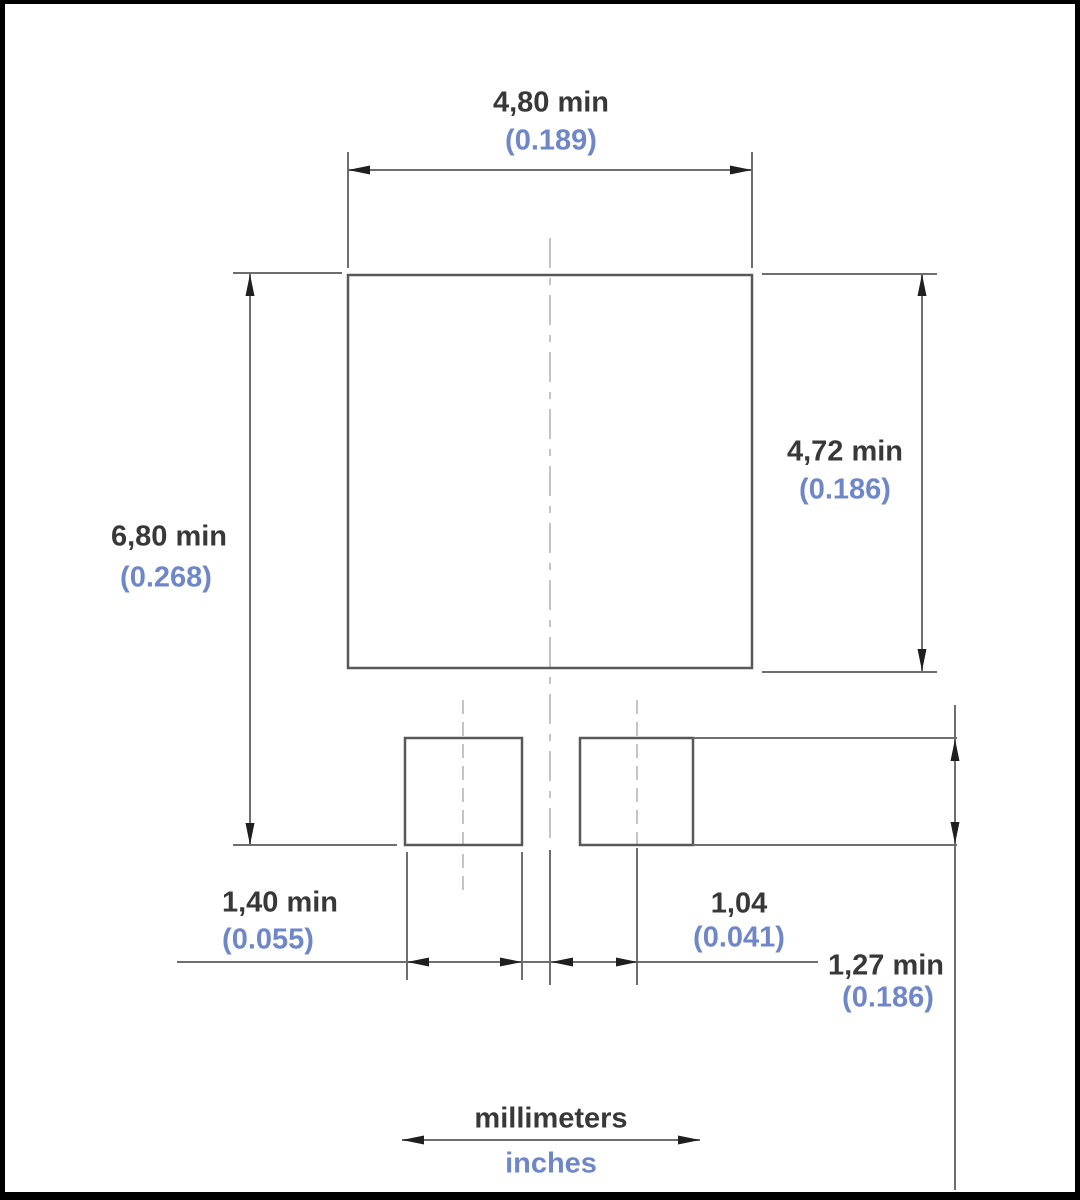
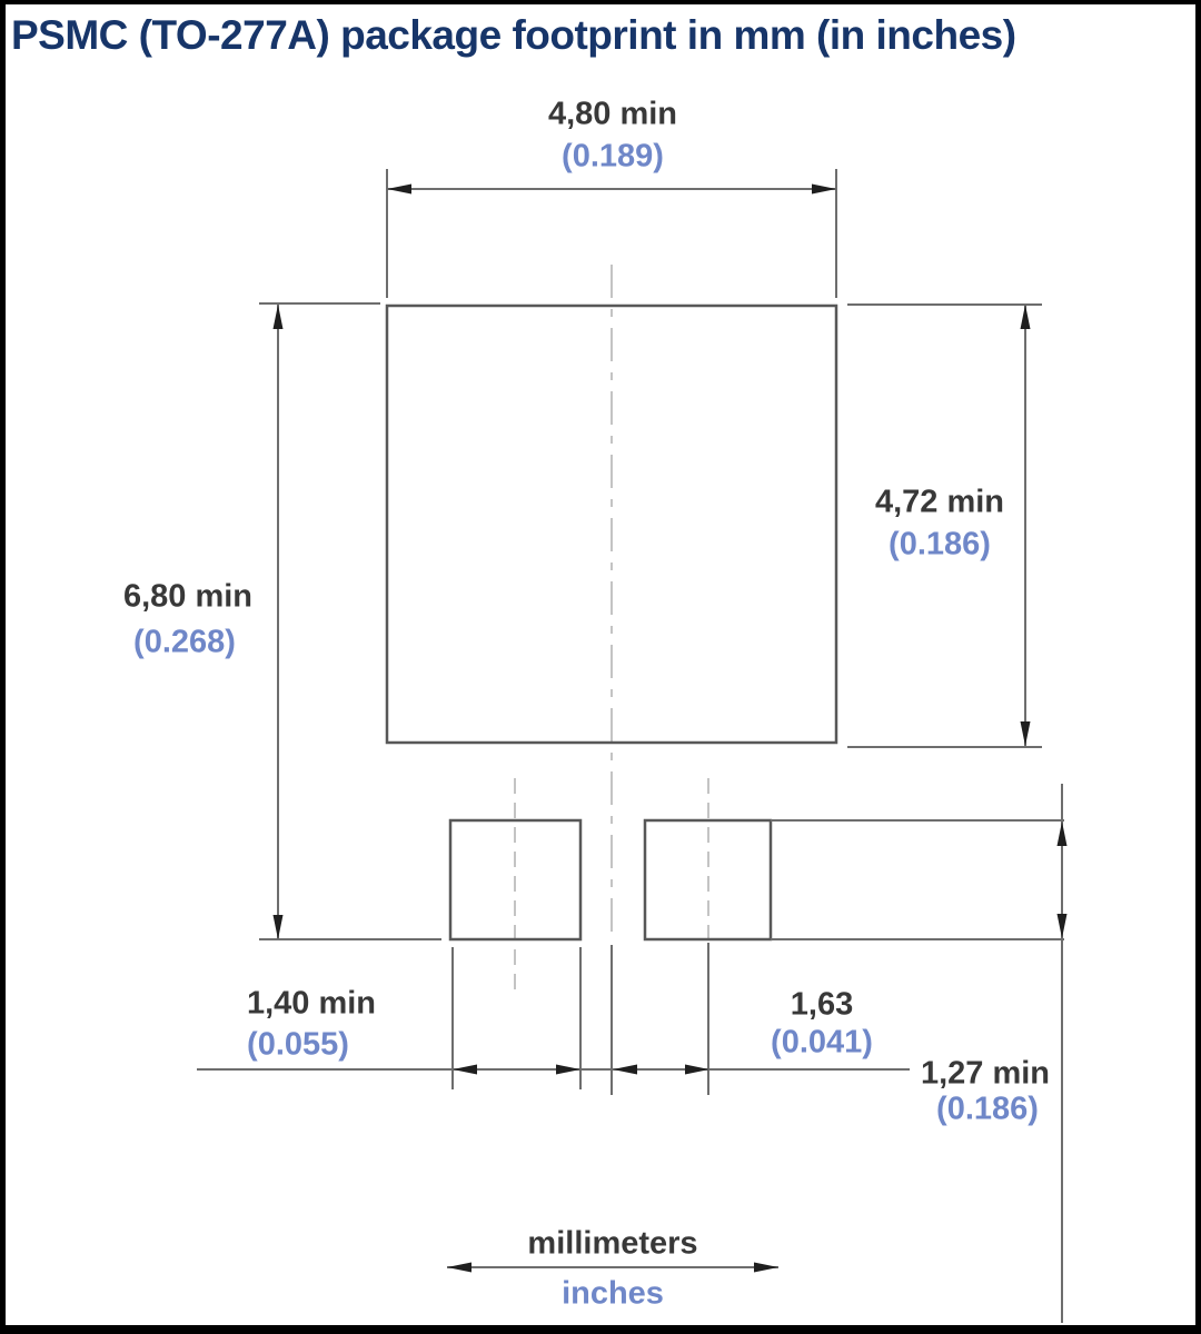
+ PSMC (TO-277A) package footprint in mm (in inches)
  4,80 min
  (0.189)
  4,72 min
  (0.186)
  6,80 min
  (0.268)
  1,40 min
  (0.055)
- 1,04
+ 1,63
  (0.041)
  1,27 min
  (0.186)
  millimeters
  inches
